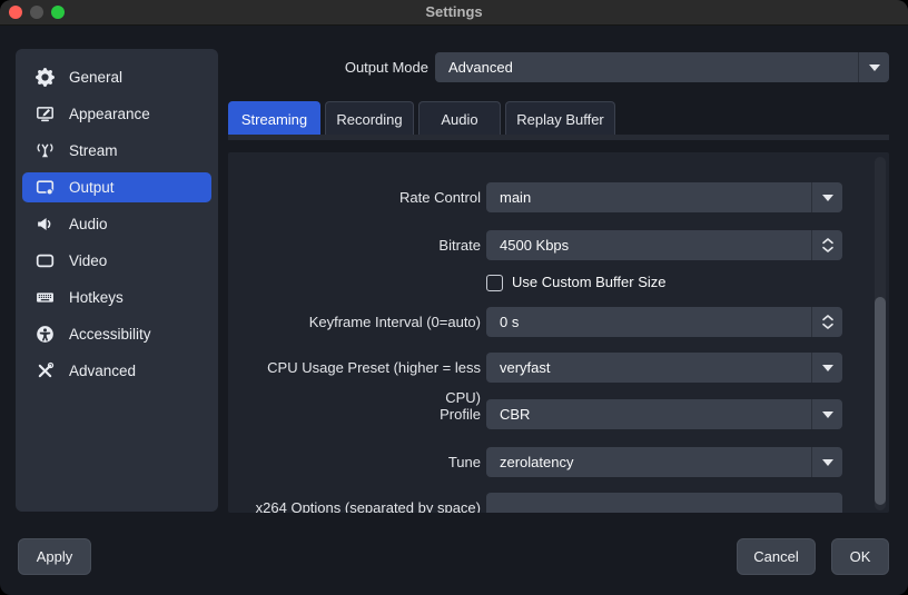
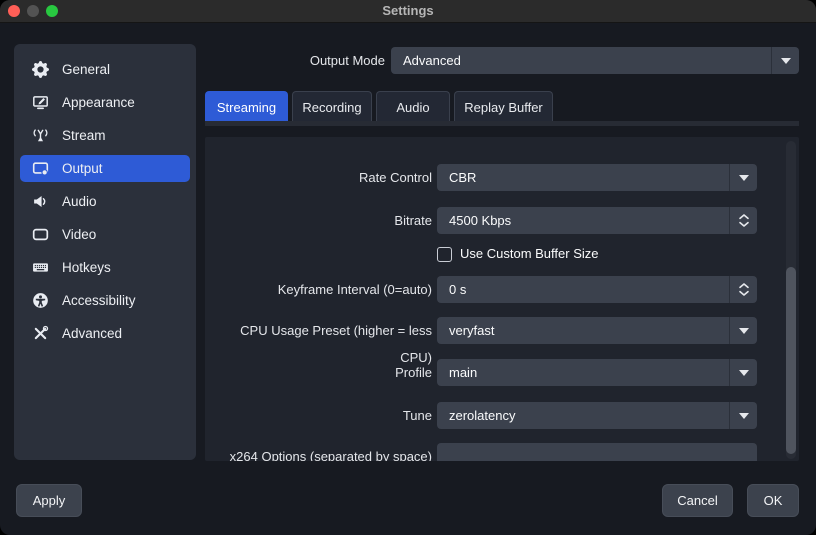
  Settings
  General
  Appearance
  Stream
  Output
  Audio
  Video
  Hotkeys
  Accessibility
  Advanced
  Output Mode
  Advanced
  Streaming
  Recording
  Audio
  Replay Buffer
  Rate Control
- main
+ CBR
  Bitrate
  4500 Kbps
  Use Custom Buffer Size
  Keyframe Interval (0=auto)
  0 s
  CPU Usage Preset (higher = less CPU)
  veryfast
  Profile
- CBR
+ main
  Tune
  zerolatency
  x264 Options (separated by space)
  Apply
  Cancel
  OK
